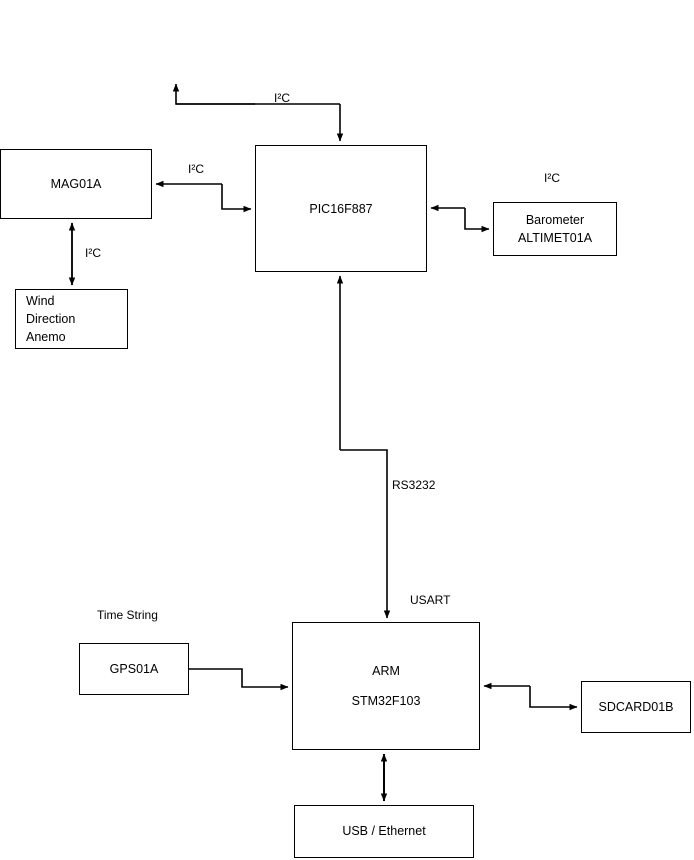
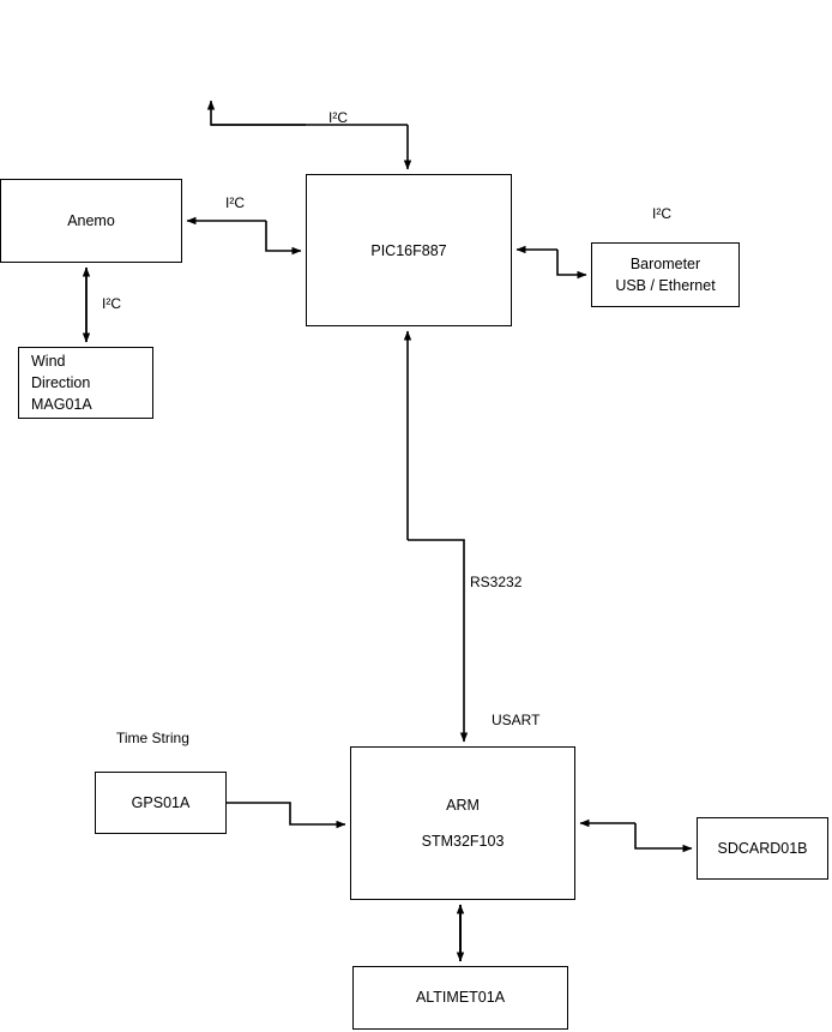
- MAG01A
+ Anemo
  PIC16F887
  Barometer
- ALTIMET01A
+ USB / Ethernet
  Wind
  Direction
- Anemo
+ MAG01A
  GPS01A
  ARM
  STM32F103
  SDCARD01B
- USB / Ethernet
+ ALTIMET01A
  I²C
  I²C
  I²C
  I²C
  RS3232
  USART
  Time String
